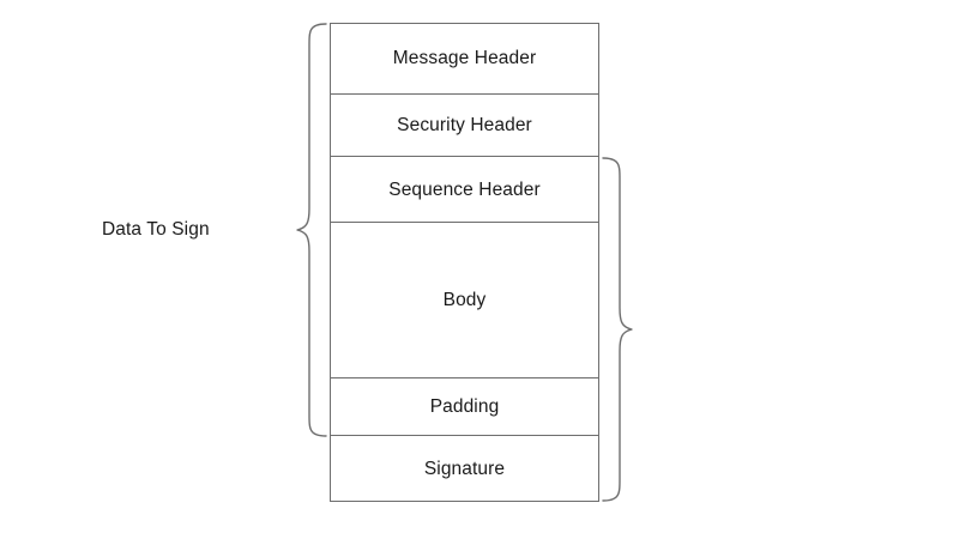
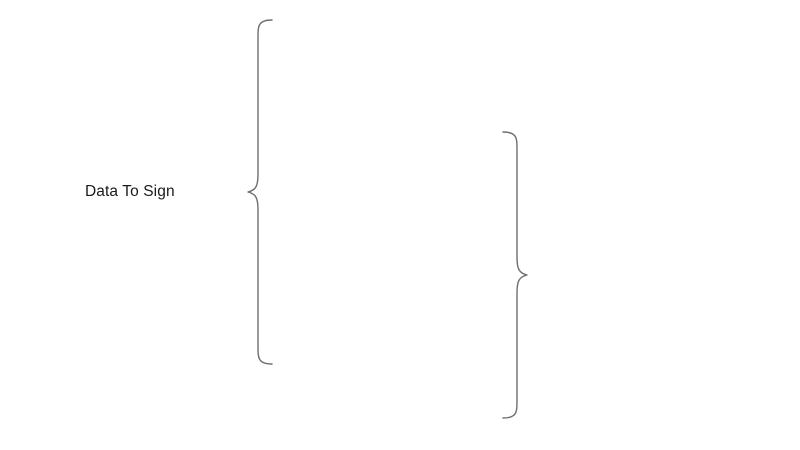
- Message Header
- Security Header
- Sequence Header
- Body
- Padding
- Signature
  Data To Sign
